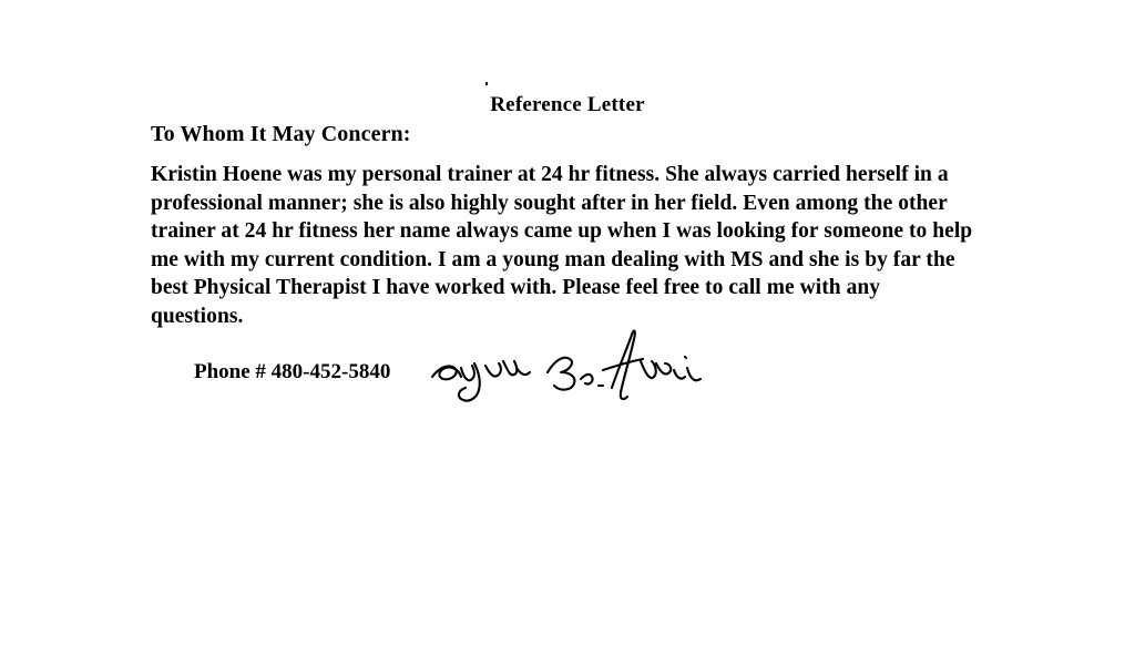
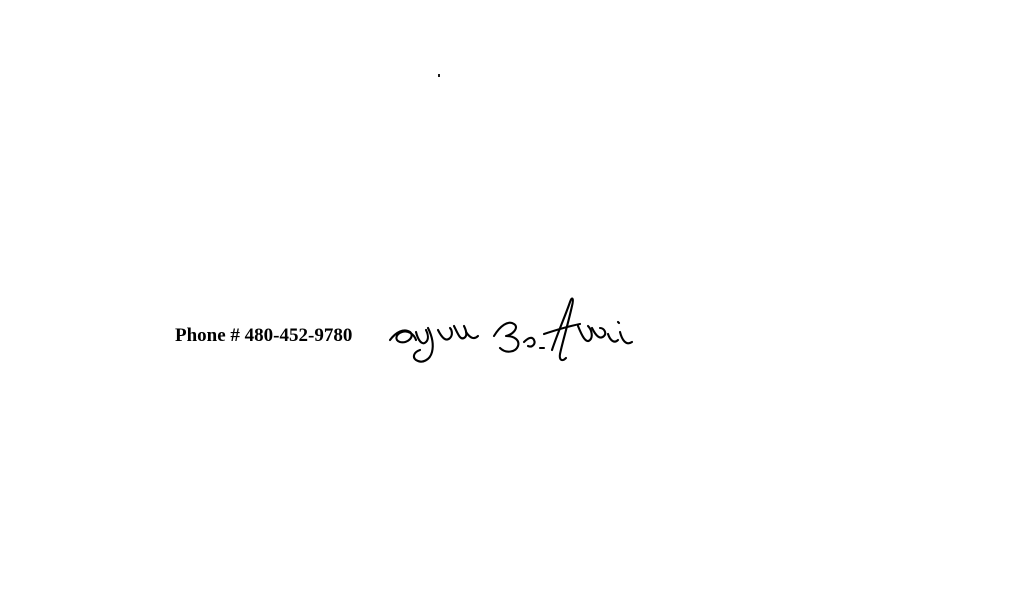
- Reference Letter
- To Whom It May Concern:
- Kristin Hoene was my personal trainer at 24 hr fitness. She always carried herself in a professional manner; she is also highly sought after in her field. Even among the other trainer at 24 hr fitness her name always came up when I was looking for someone to help me with my current condition. I am a young man dealing with MS and she is by far the best Physical Therapist I have worked with. Please feel free to call me with any questions.
- Phone # 480-452-5840
+ Phone # 480-452-9780
